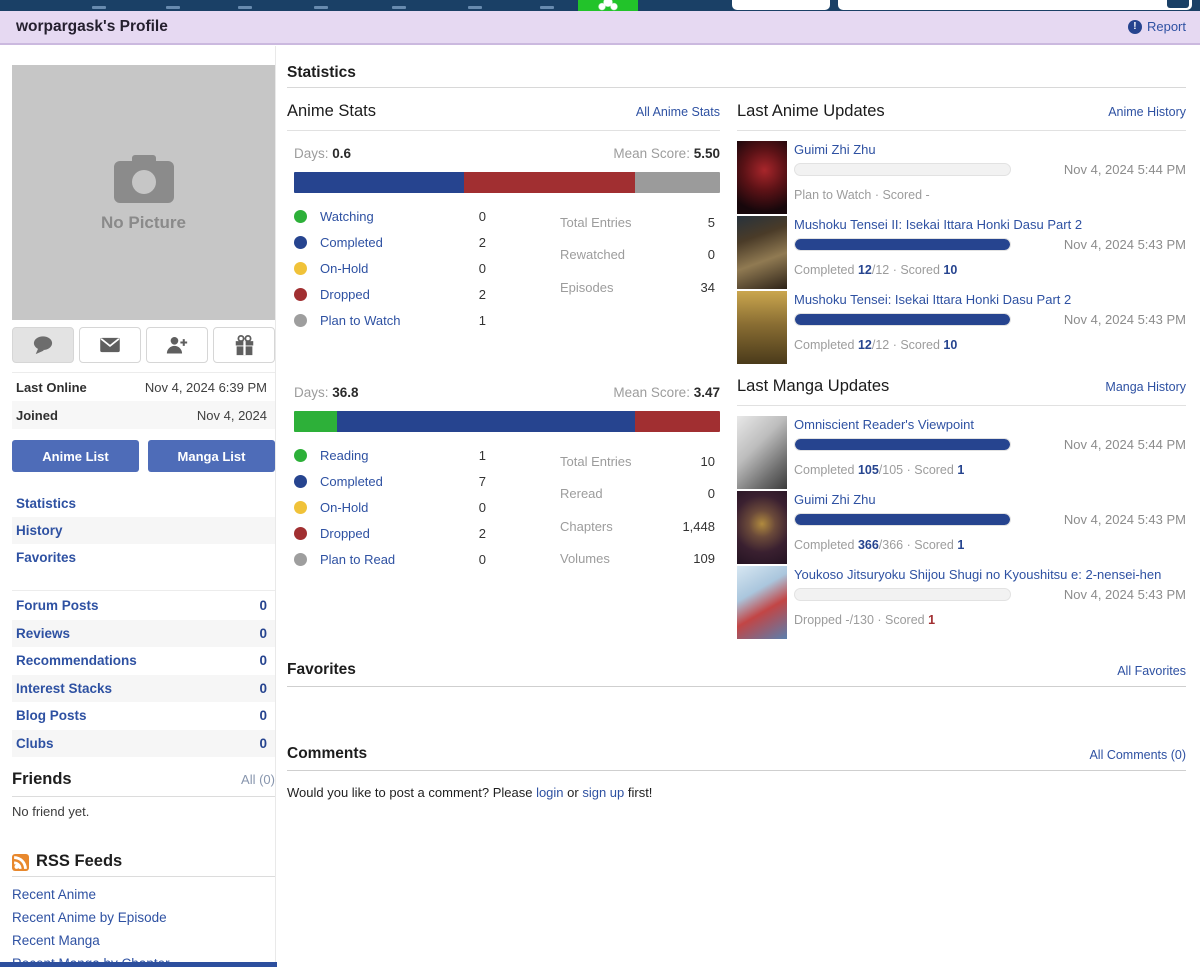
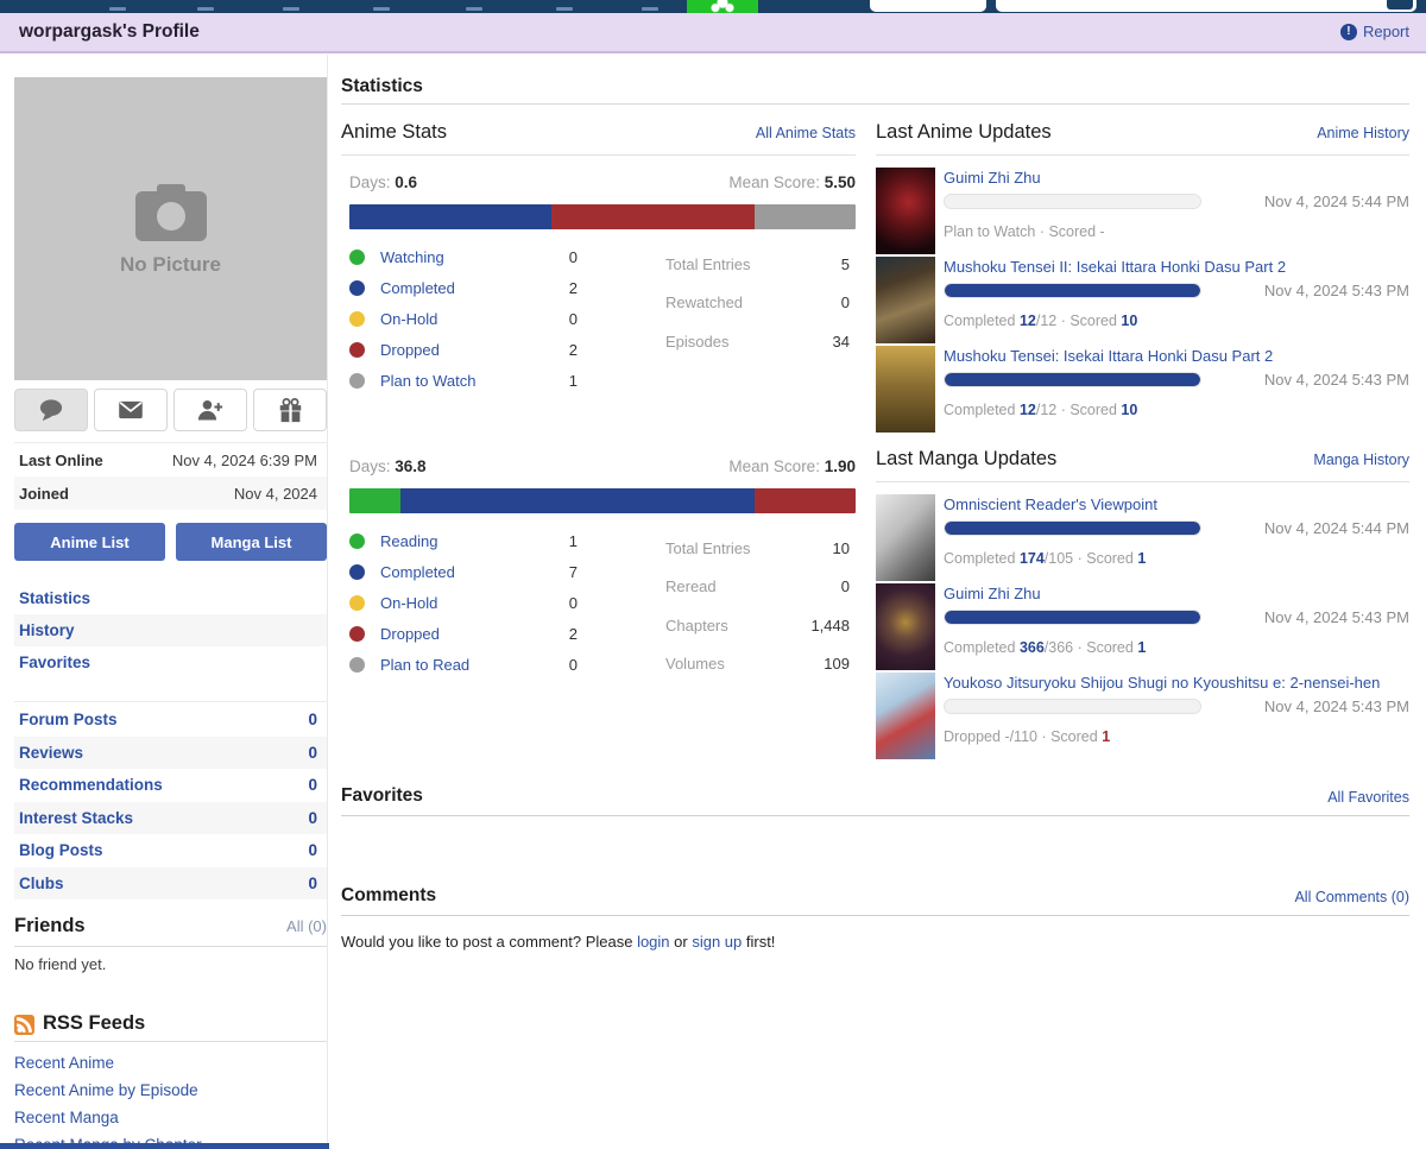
  worpargask's Profile
  !
  Report
  No Picture
  Last Online
  Nov 4, 2024 6:39 PM
  Joined
  Nov 4, 2024
  Anime List
  Manga List
  Statistics
  History
  Favorites
  Forum Posts
  0
  Reviews
  0
  Recommendations
  0
  Interest Stacks
  0
  Blog Posts
  0
  Clubs
  0
  Friends
  All (0)
  No friend yet.
  RSS Feeds
  Recent Anime
  Recent Anime by Episode
  Recent Manga
  Statistics
  Anime Stats
  All Anime Stats
  Days: 0.6
  Mean Score: 5.50
  Watching
  0
  Completed
  2
  On-Hold
  0
  Dropped
  2
  Plan to Watch
  1
  Total Entries
  5
  Rewatched
  0
  Episodes
  34
  Days: 36.8
- Mean Score: 3.47
+ Mean Score: 1.90
  Reading
  1
  Completed
  7
  On-Hold
  0
  Dropped
  2
  Plan to Read
  0
  Total Entries
  10
  Reread
  0
  Chapters
  1,448
  Volumes
  109
  Last Anime Updates
  Anime History
  Guimi Zhi Zhu
  Nov 4, 2024 5:44 PM
  Plan to Watch · Scored -
  Mushoku Tensei II: Isekai Ittara Honki Dasu Part 2
  Nov 4, 2024 5:43 PM
  Completed 12/12 · Scored 10
  Mushoku Tensei: Isekai Ittara Honki Dasu Part 2
  Nov 4, 2024 5:43 PM
  Completed 12/12 · Scored 10
  Last Manga Updates
  Manga History
  Omniscient Reader's Viewpoint
  Nov 4, 2024 5:44 PM
- Completed 105/105 · Scored 1
+ Completed 174/105 · Scored 1
  Guimi Zhi Zhu
  Nov 4, 2024 5:43 PM
  Completed 366/366 · Scored 1
  Youkoso Jitsuryoku Shijou Shugi no Kyoushitsu e: 2-nensei-hen
  Nov 4, 2024 5:43 PM
- Dropped -/130 · Scored 1
+ Dropped -/110 · Scored 1
  Favorites
  All Favorites
  Comments
  All Comments (0)
  Would you like to post a comment? Please login or sign up first!
